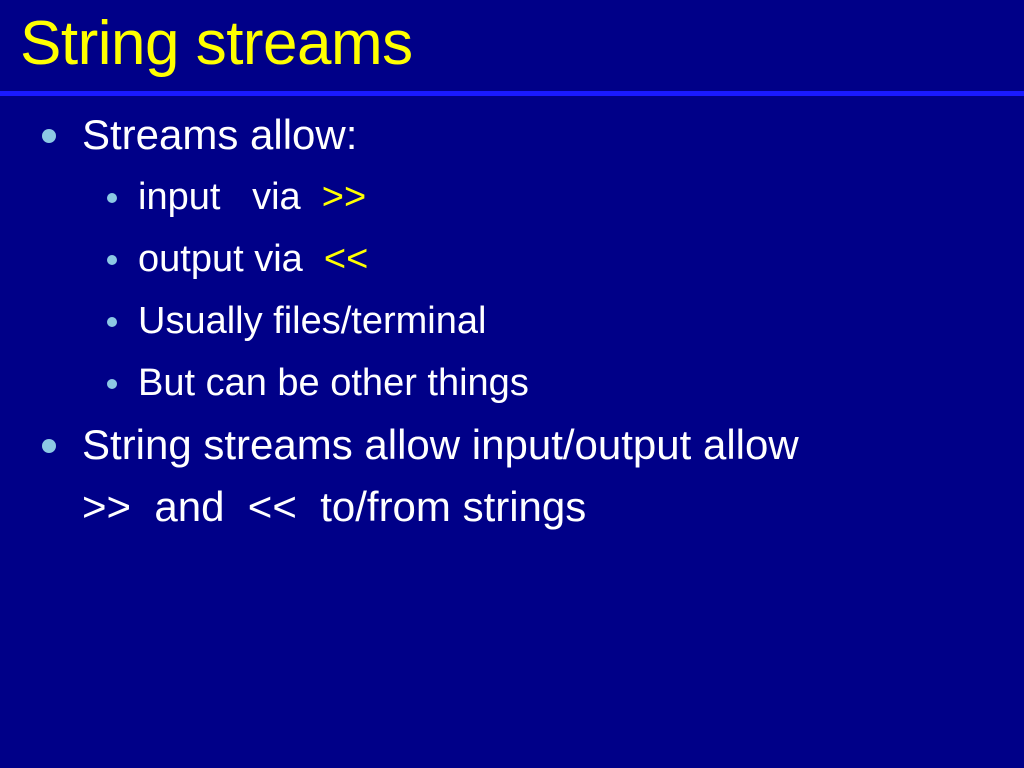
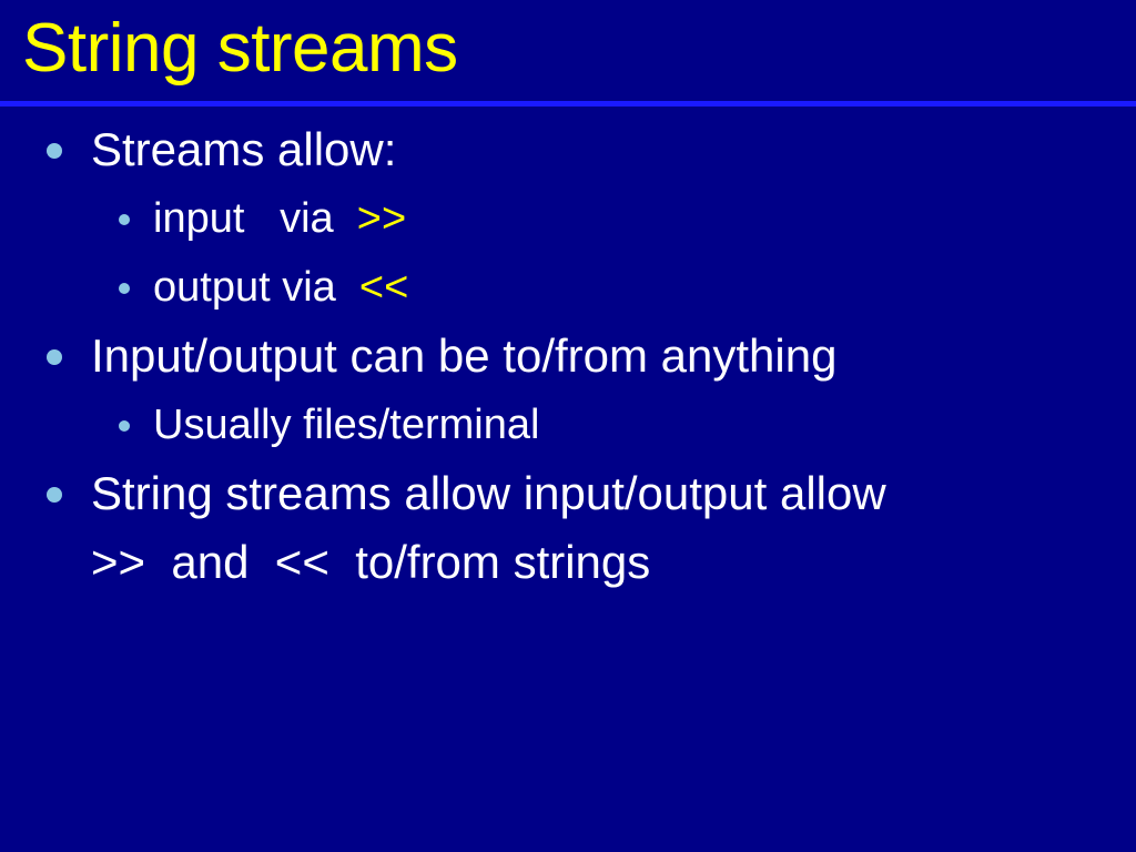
  String streams
  Streams allow:
  input via >>
  output via <<
+ Input/output can be to/from anything
  Usually files/terminal
- But can be other things
  String streams allow input/output allow
  >> and << to/from strings
